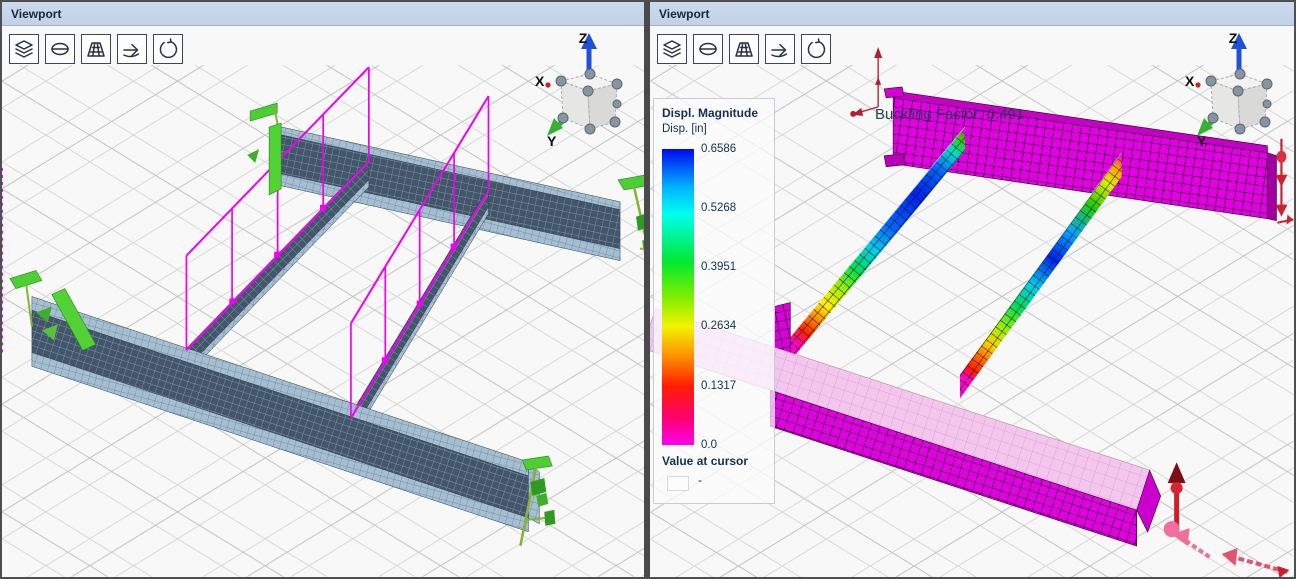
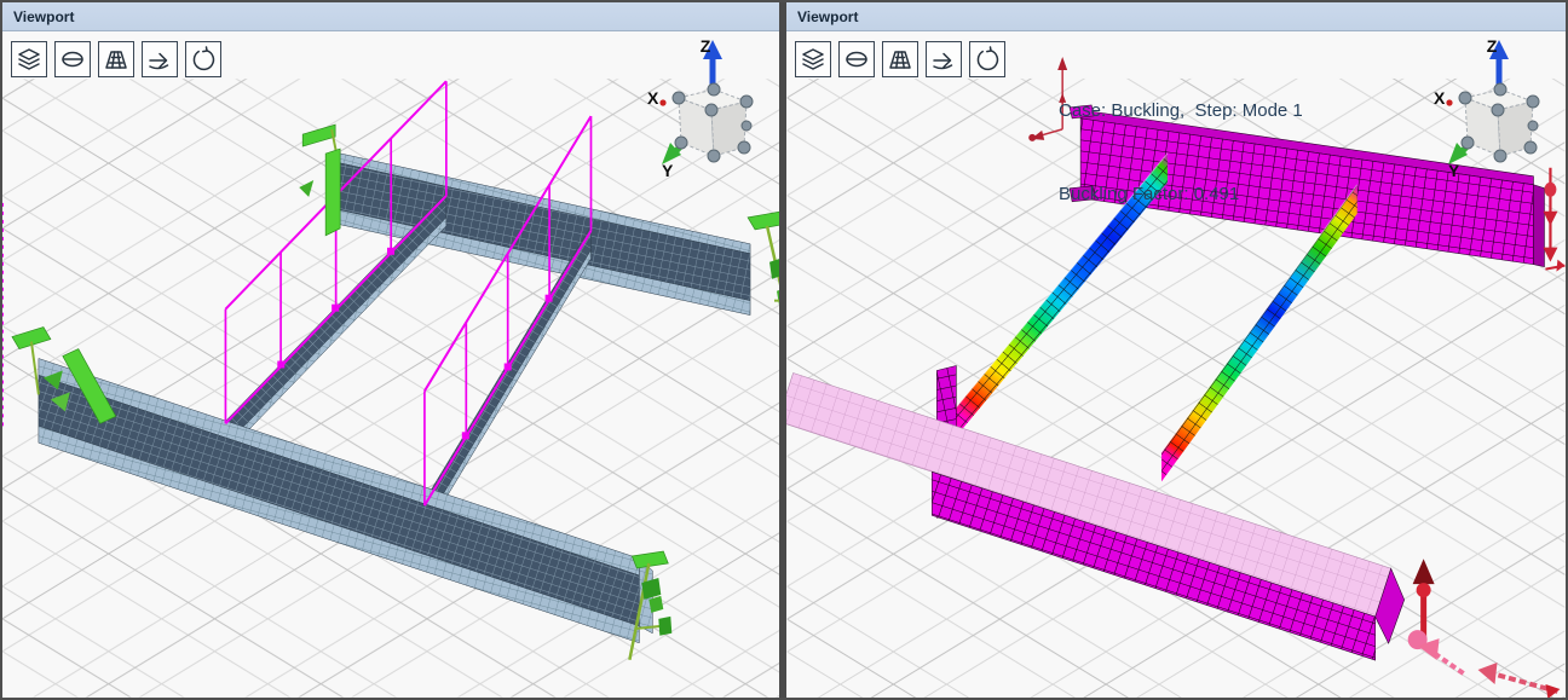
  Viewport
  Z
  X
  Y
  Viewport
+ Case: Buckling, Step: Mode 1
  Buckling Factor: 0.491
- Displ. Magnitude
- Disp. [in]
- 0.6586
- 0.5268
- 0.3951
- 0.2634
- 0.1317
- 0.0
- Value at cursor
- -
  Z
  X
  Y
